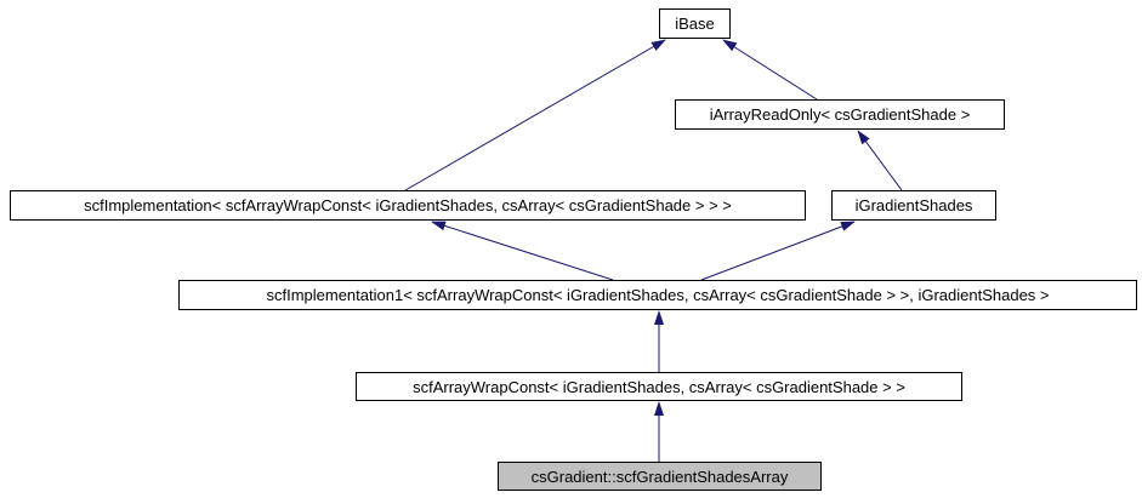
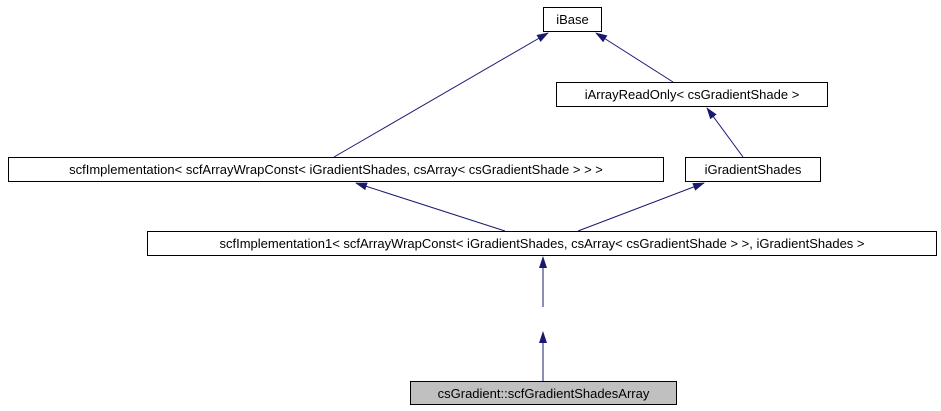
  iBase
  iArrayReadOnly< csGradientShade >
  scfImplementation< scfArrayWrapConst< iGradientShades, csArray< csGradientShade > > >
  iGradientShades
  scfImplementation1< scfArrayWrapConst< iGradientShades, csArray< csGradientShade > >, iGradientShades >
- scfArrayWrapConst< iGradientShades, csArray< csGradientShade > >
  csGradient::scfGradientShadesArray
